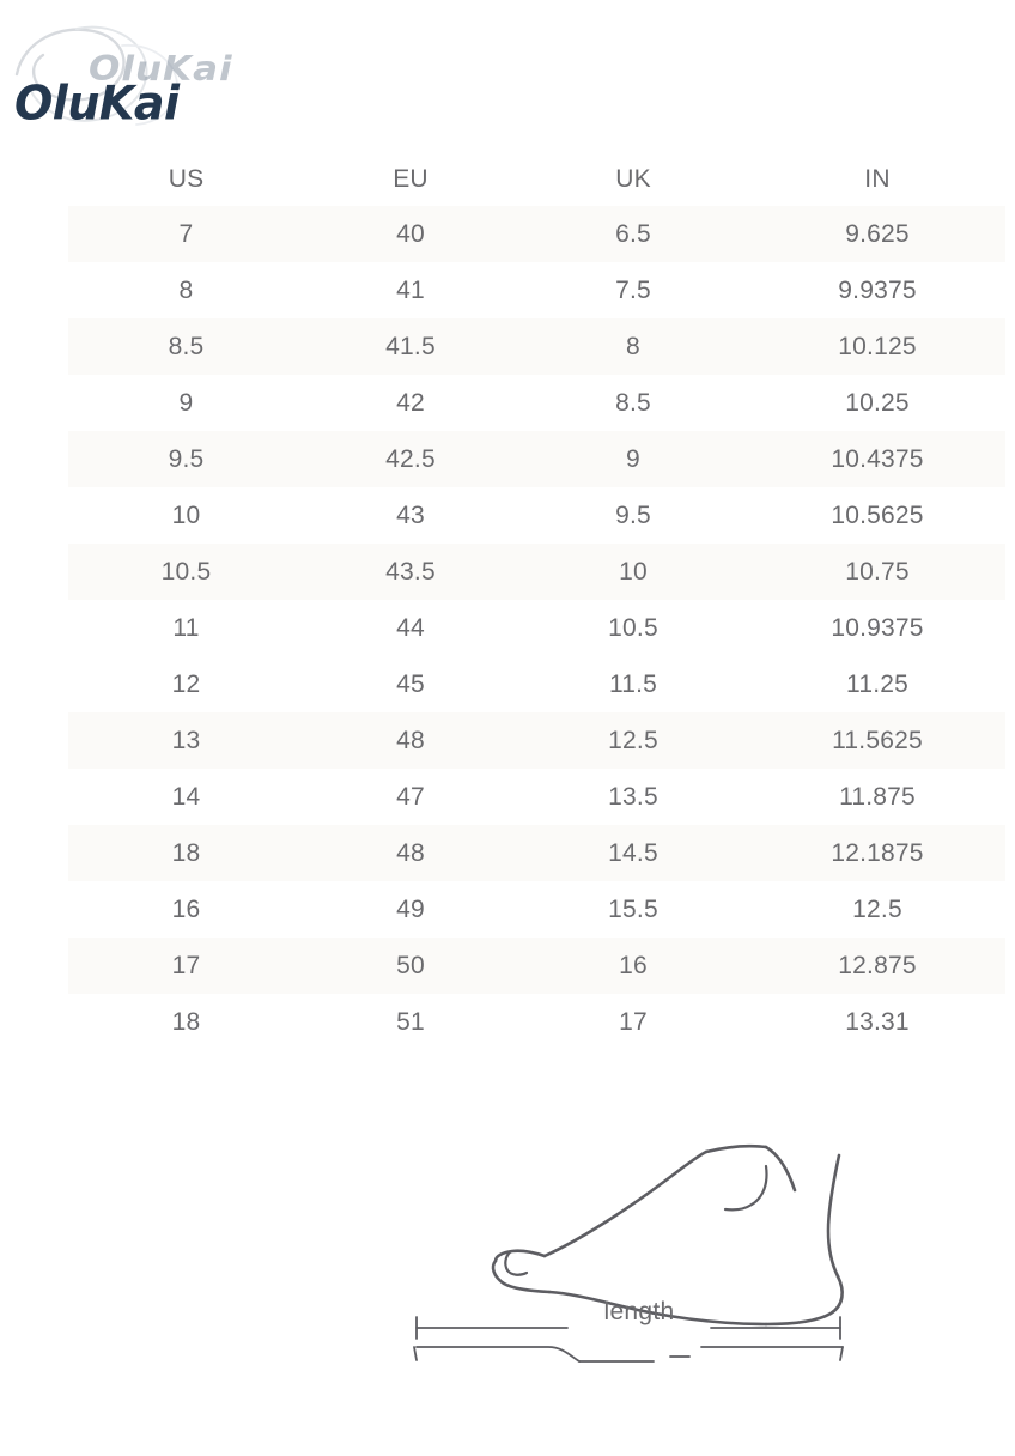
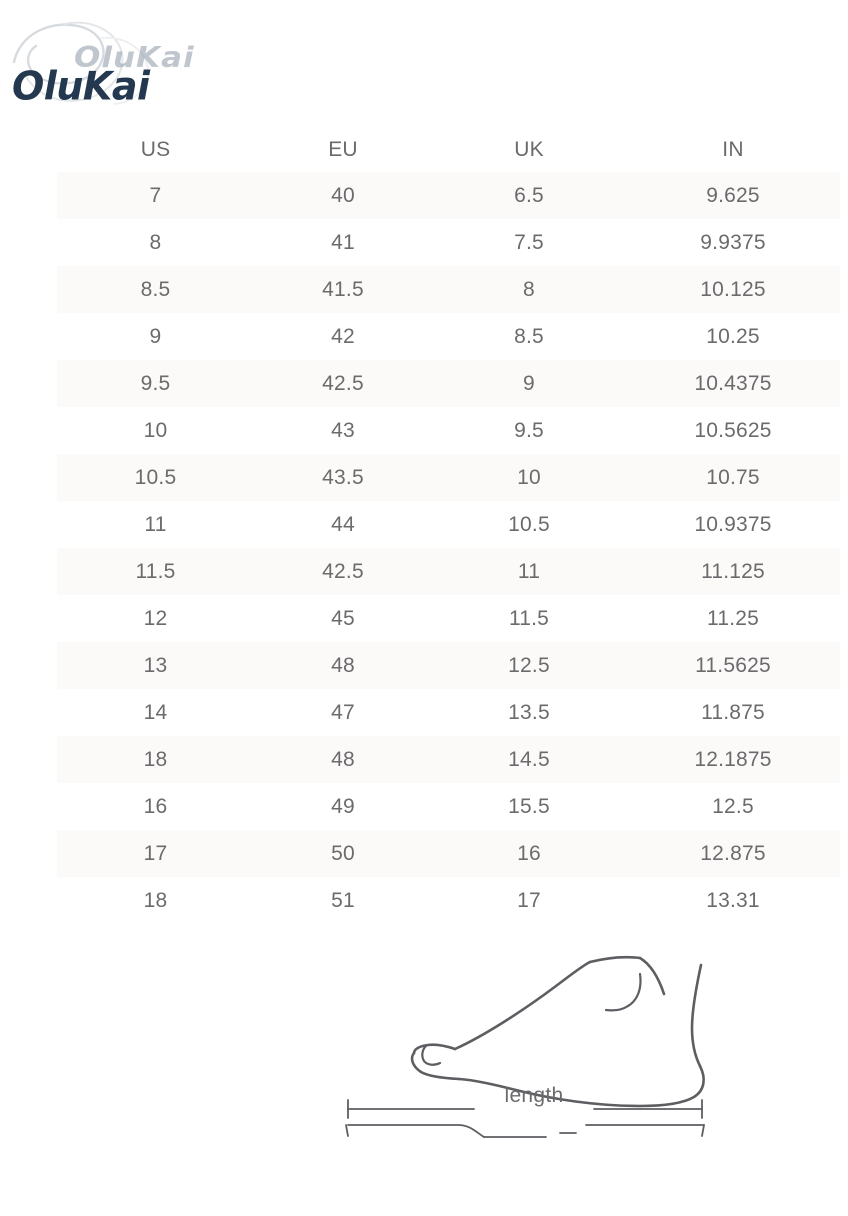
  OluKai
  OluKai
  US	EU	UK	IN
  7	40	6.5	9.625
  8	41	7.5	9.9375
  8.5	41.5	8	10.125
  9	42	8.5	10.25
  9.5	42.5	9	10.4375
  10	43	9.5	10.5625
  10.5	43.5	10	10.75
  11	44	10.5	10.9375
+ 11.5	42.5	11	11.125
  12	45	11.5	11.25
  13	48	12.5	11.5625
  14	47	13.5	11.875
  18	48	14.5	12.1875
  16	49	15.5	12.5
  17	50	16	12.875
  18	51	17	13.31
  length
